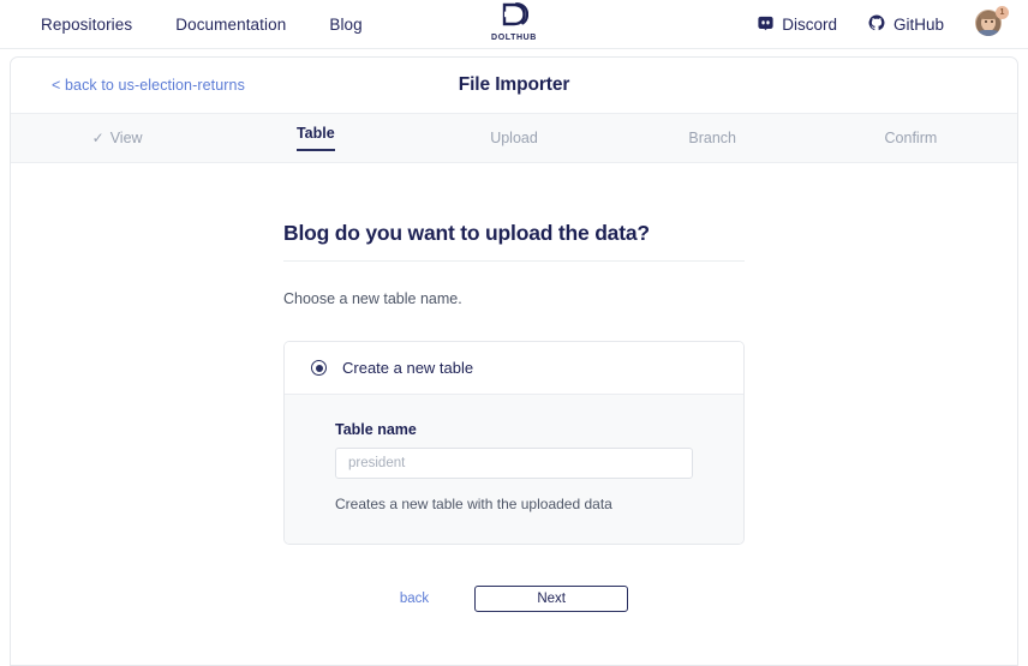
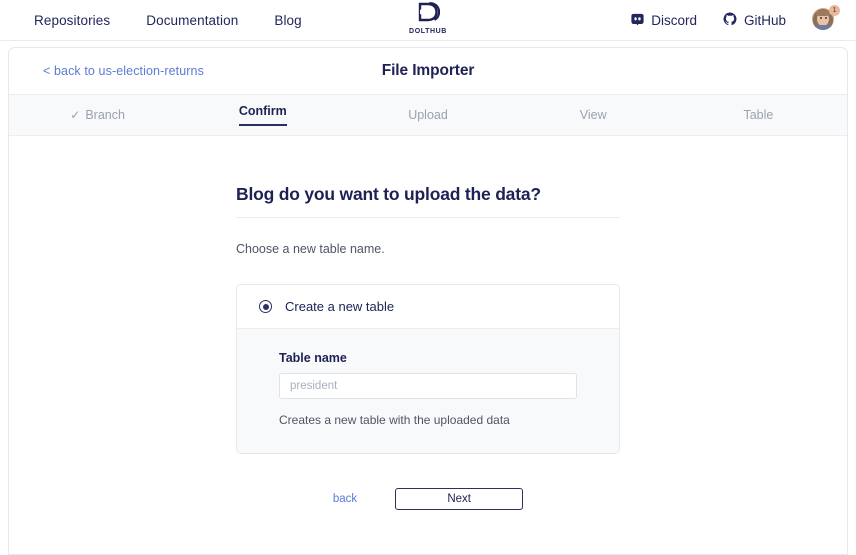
  Repositories
  Documentation
  Blog
  Discord
  GitHub
  < back to us-election-returns
  File Importer
  ✓
- View
+ Branch
- Table
+ Confirm
  Upload
- Branch
+ View
- Confirm
+ Table
  Blog do you want to upload the data?
  Choose a new table name.
  Create a new table
  Table name
  president
  Creates a new table with the uploaded data
  back
  Next
